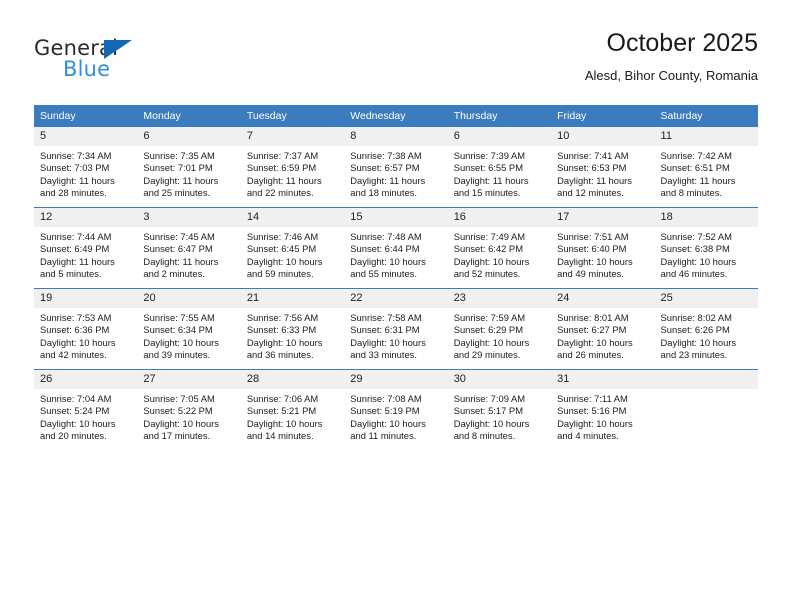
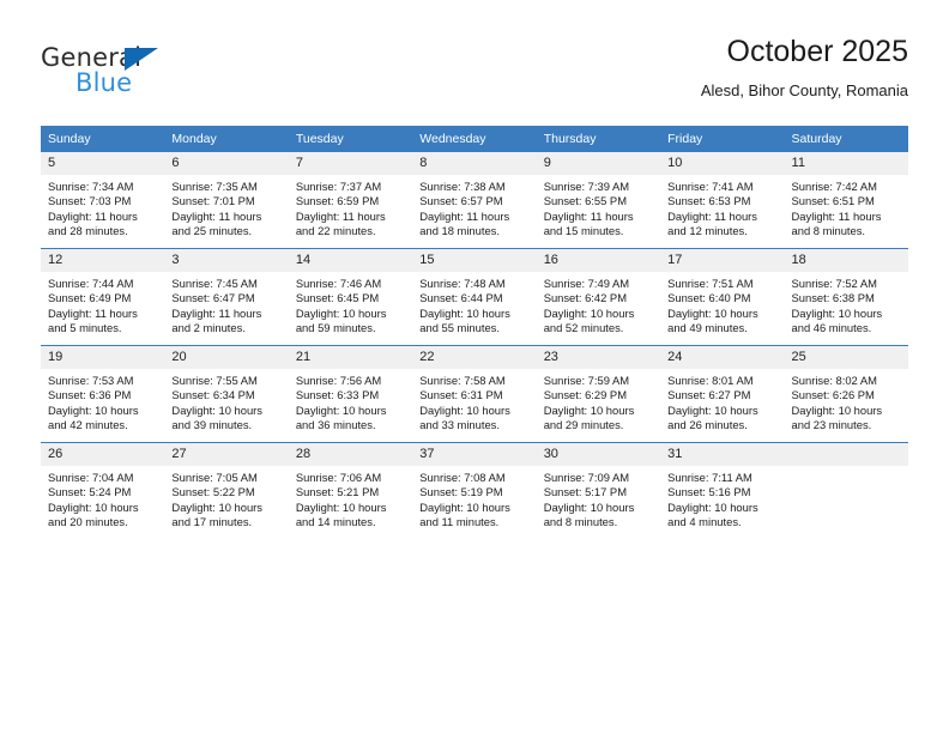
  General
  Blue
  October 2025
  Alesd, Bihor County, Romania
  Sunday	Monday	Tuesday	Wednesday	Thursday	Friday	Saturday
- 5Sunrise: 7:34 AMSunset: 7:03 PMDaylight: 11 hours and 28 minutes.	6Sunrise: 7:35 AMSunset: 7:01 PMDaylight: 11 hours and 25 minutes.	7Sunrise: 7:37 AMSunset: 6:59 PMDaylight: 11 hours and 22 minutes.	8Sunrise: 7:38 AMSunset: 6:57 PMDaylight: 11 hours and 18 minutes.	6Sunrise: 7:39 AMSunset: 6:55 PMDaylight: 11 hours and 15 minutes.	10Sunrise: 7:41 AMSunset: 6:53 PMDaylight: 11 hours and 12 minutes.	11Sunrise: 7:42 AMSunset: 6:51 PMDaylight: 11 hours and 8 minutes.
+ 5Sunrise: 7:34 AMSunset: 7:03 PMDaylight: 11 hours and 28 minutes.	6Sunrise: 7:35 AMSunset: 7:01 PMDaylight: 11 hours and 25 minutes.	7Sunrise: 7:37 AMSunset: 6:59 PMDaylight: 11 hours and 22 minutes.	8Sunrise: 7:38 AMSunset: 6:57 PMDaylight: 11 hours and 18 minutes.	9Sunrise: 7:39 AMSunset: 6:55 PMDaylight: 11 hours and 15 minutes.	10Sunrise: 7:41 AMSunset: 6:53 PMDaylight: 11 hours and 12 minutes.	11Sunrise: 7:42 AMSunset: 6:51 PMDaylight: 11 hours and 8 minutes.
  12Sunrise: 7:44 AMSunset: 6:49 PMDaylight: 11 hours and 5 minutes.	3Sunrise: 7:45 AMSunset: 6:47 PMDaylight: 11 hours and 2 minutes.	14Sunrise: 7:46 AMSunset: 6:45 PMDaylight: 10 hours and 59 minutes.	15Sunrise: 7:48 AMSunset: 6:44 PMDaylight: 10 hours and 55 minutes.	16Sunrise: 7:49 AMSunset: 6:42 PMDaylight: 10 hours and 52 minutes.	17Sunrise: 7:51 AMSunset: 6:40 PMDaylight: 10 hours and 49 minutes.	18Sunrise: 7:52 AMSunset: 6:38 PMDaylight: 10 hours and 46 minutes.
  19Sunrise: 7:53 AMSunset: 6:36 PMDaylight: 10 hours and 42 minutes.	20Sunrise: 7:55 AMSunset: 6:34 PMDaylight: 10 hours and 39 minutes.	21Sunrise: 7:56 AMSunset: 6:33 PMDaylight: 10 hours and 36 minutes.	22Sunrise: 7:58 AMSunset: 6:31 PMDaylight: 10 hours and 33 minutes.	23Sunrise: 7:59 AMSunset: 6:29 PMDaylight: 10 hours and 29 minutes.	24Sunrise: 8:01 AMSunset: 6:27 PMDaylight: 10 hours and 26 minutes.	25Sunrise: 8:02 AMSunset: 6:26 PMDaylight: 10 hours and 23 minutes.
- 26Sunrise: 7:04 AMSunset: 5:24 PMDaylight: 10 hours and 20 minutes.	27Sunrise: 7:05 AMSunset: 5:22 PMDaylight: 10 hours and 17 minutes.	28Sunrise: 7:06 AMSunset: 5:21 PMDaylight: 10 hours and 14 minutes.	29Sunrise: 7:08 AMSunset: 5:19 PMDaylight: 10 hours and 11 minutes.	30Sunrise: 7:09 AMSunset: 5:17 PMDaylight: 10 hours and 8 minutes.	31Sunrise: 7:11 AMSunset: 5:16 PMDaylight: 10 hours and 4 minutes.
+ 26Sunrise: 7:04 AMSunset: 5:24 PMDaylight: 10 hours and 20 minutes.	27Sunrise: 7:05 AMSunset: 5:22 PMDaylight: 10 hours and 17 minutes.	28Sunrise: 7:06 AMSunset: 5:21 PMDaylight: 10 hours and 14 minutes.	37Sunrise: 7:08 AMSunset: 5:19 PMDaylight: 10 hours and 11 minutes.	30Sunrise: 7:09 AMSunset: 5:17 PMDaylight: 10 hours and 8 minutes.	31Sunrise: 7:11 AMSunset: 5:16 PMDaylight: 10 hours and 4 minutes.
